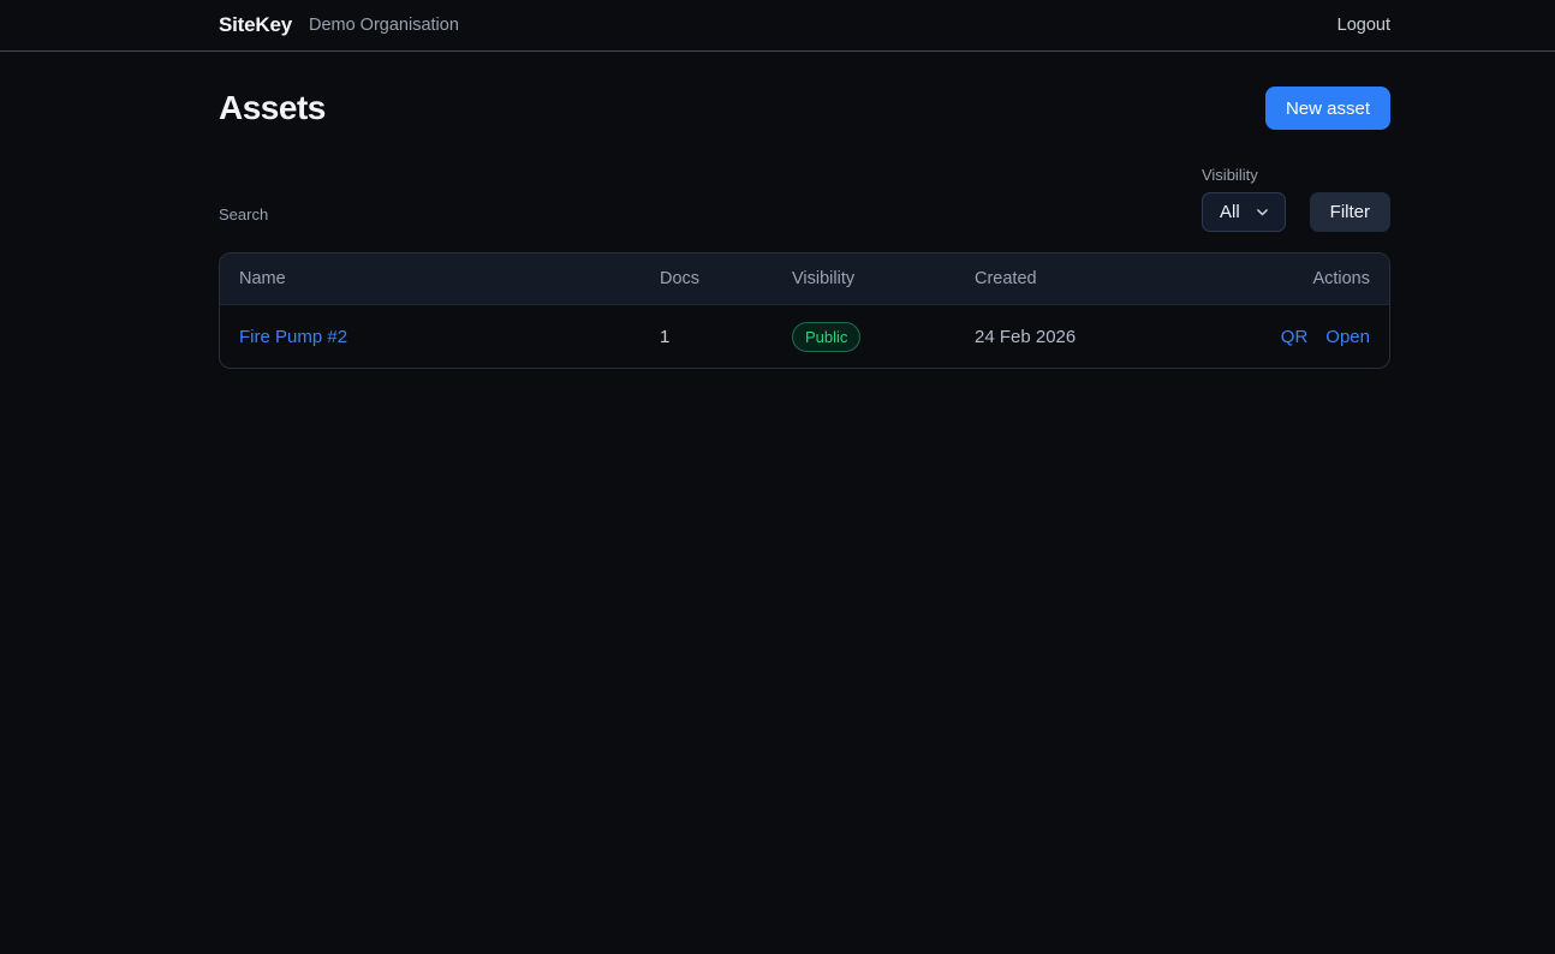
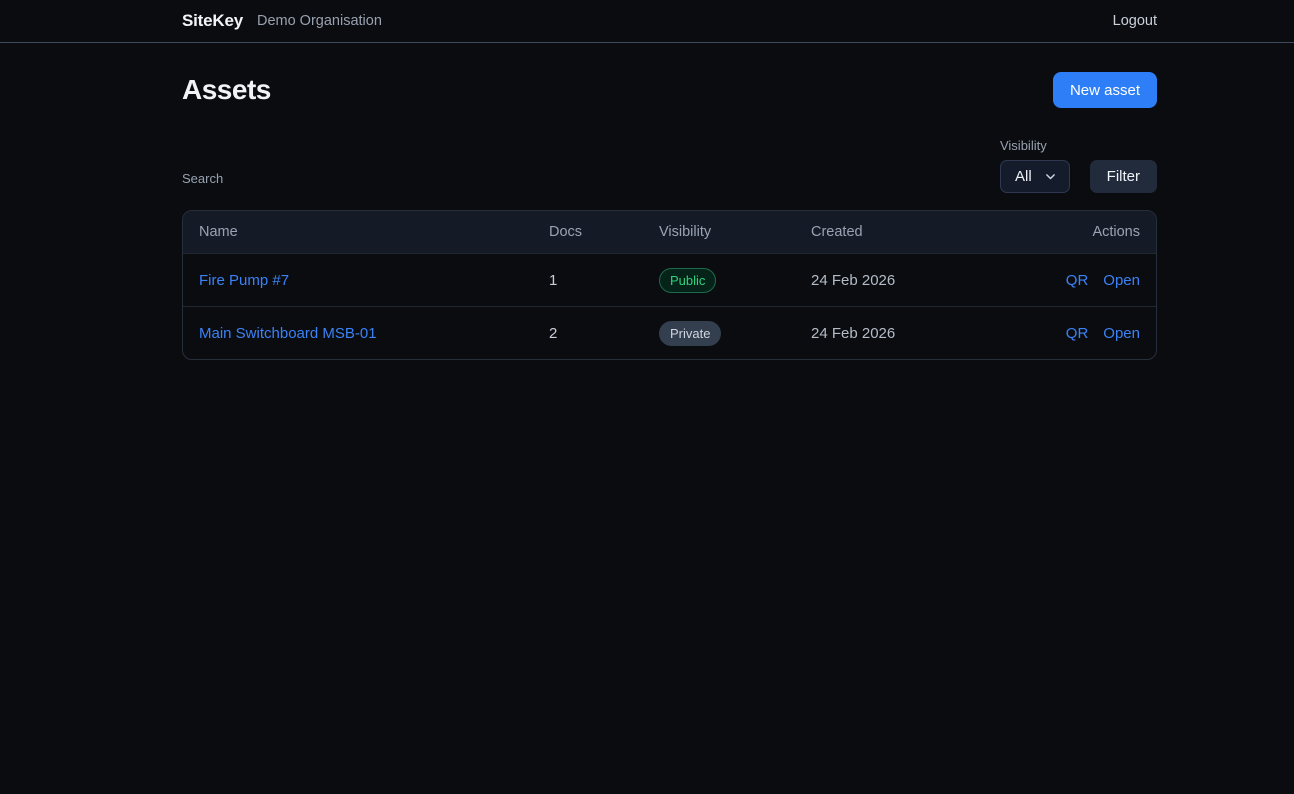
  SiteKey
  Demo Organisation
  Logout
  Assets
  New asset
  Search
  Visibility
  All
  Filter
  Name	Docs	Visibility	Created	Actions
- Fire Pump #2	1	Public	24 Feb 2026	QR Open
+ Fire Pump #7	1	Public	24 Feb 2026	QR Open
+ Main Switchboard MSB-01	2	Private	24 Feb 2026	QR Open
